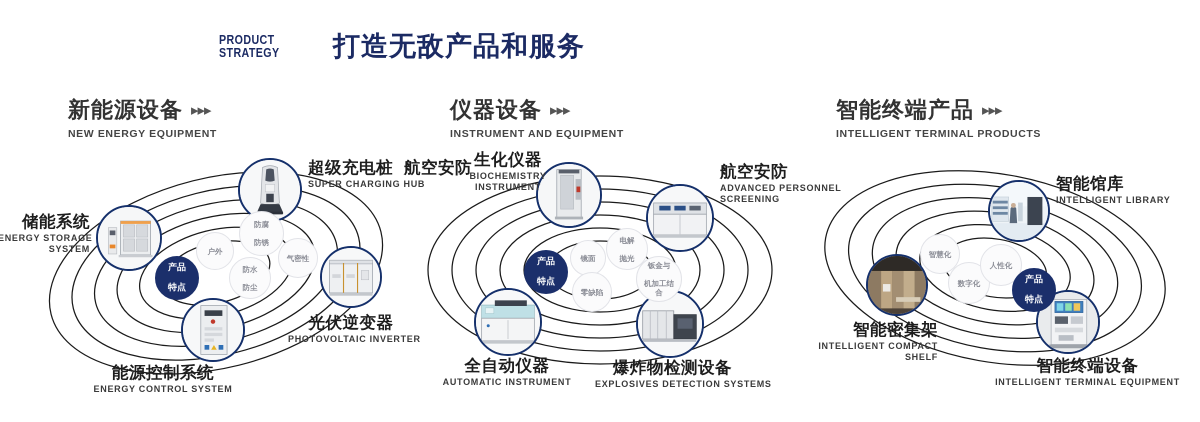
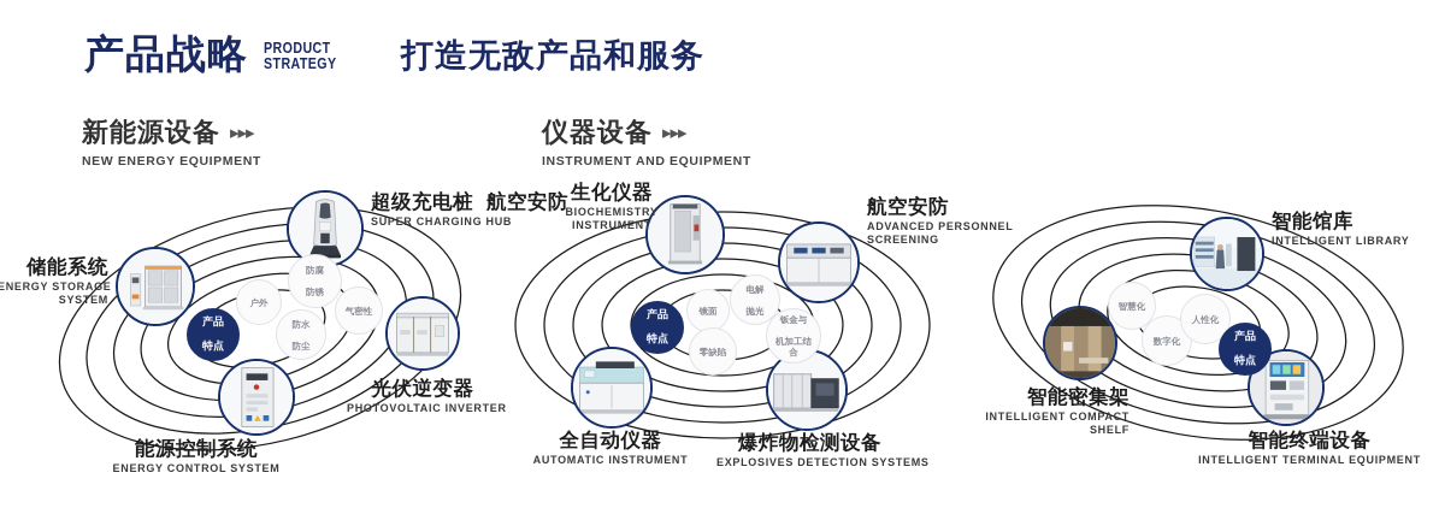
+ 产品战略
  PRODUCT
  STRATEGY
  打造无敌产品和服务
  新能源设备 ▸▸▸
  NEW ENERGY EQUIPMENT
  仪器设备 ▸▸▸
  INSTRUMENT AND EQUIPMENT
- 智能终端产品 ▸▸▸
- INTELLIGENT TERMINAL PRODUCTS
  储能系统
  ENERGY STORAGE
  SYSTEM
  超级充电桩
  SUPER CHARGING HUB
  光伏逆变器
  PHOTOVOLTAIC INVERTE
  能源控制系统
  ENERGY CONTROL SYSTEM
  产品
  特点
  户外
  防腐
  防锈
  防水
  防尘
  气密性
  航空安防
  生化仪器
  BIOCHEMISTRY
  INSTRUMENT
  航空安防
  ADVANCED PERSONNEL
  SCREENING
  全自动仪器
  AUTOMATIC INSTRUMENT
  爆炸物检测设备
  EXPLOSIVES DETECTION SYSTEMS
  产品
  特点
  镜面
  电解
  抛光
  零缺陷
  钣金与
  机加工结合
  智能馆库
  INTELLIGENT LIBRARY
  智能密集架
  INTELLIGENT COMPACT
  SHELF
  智能终端设备
  INTELLIGENT TERMINAL EQUIPMENT
  智慧化
  数字化
  人性化
  产品
  特点
